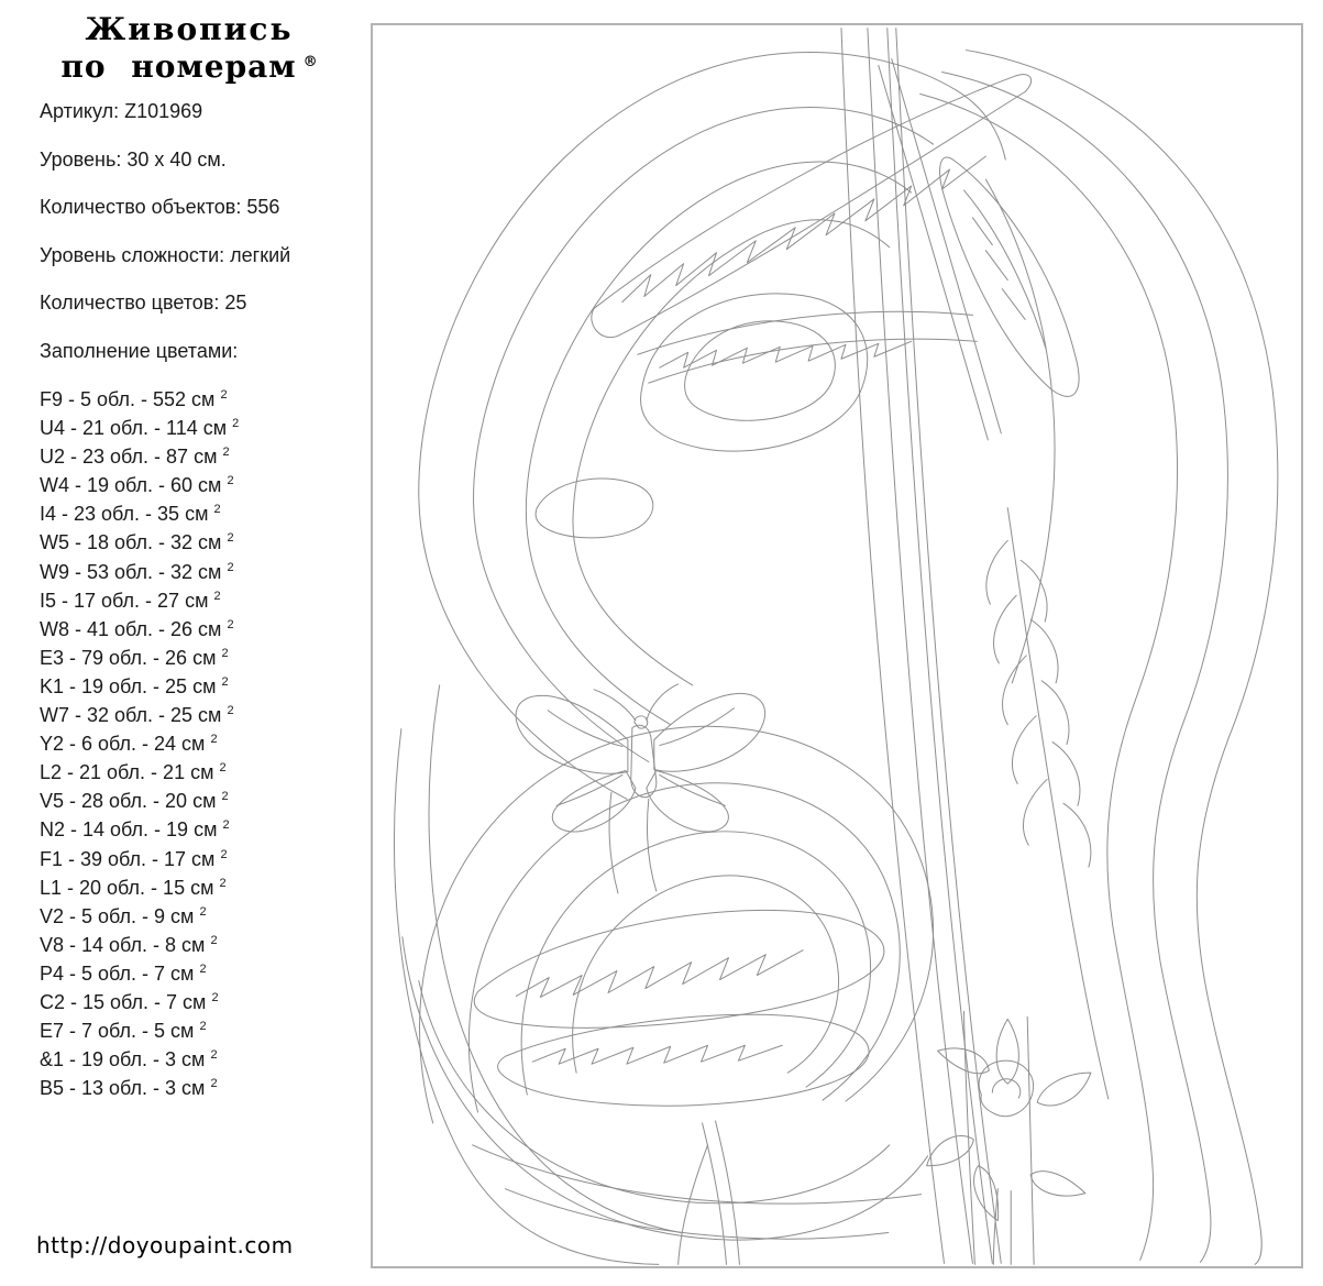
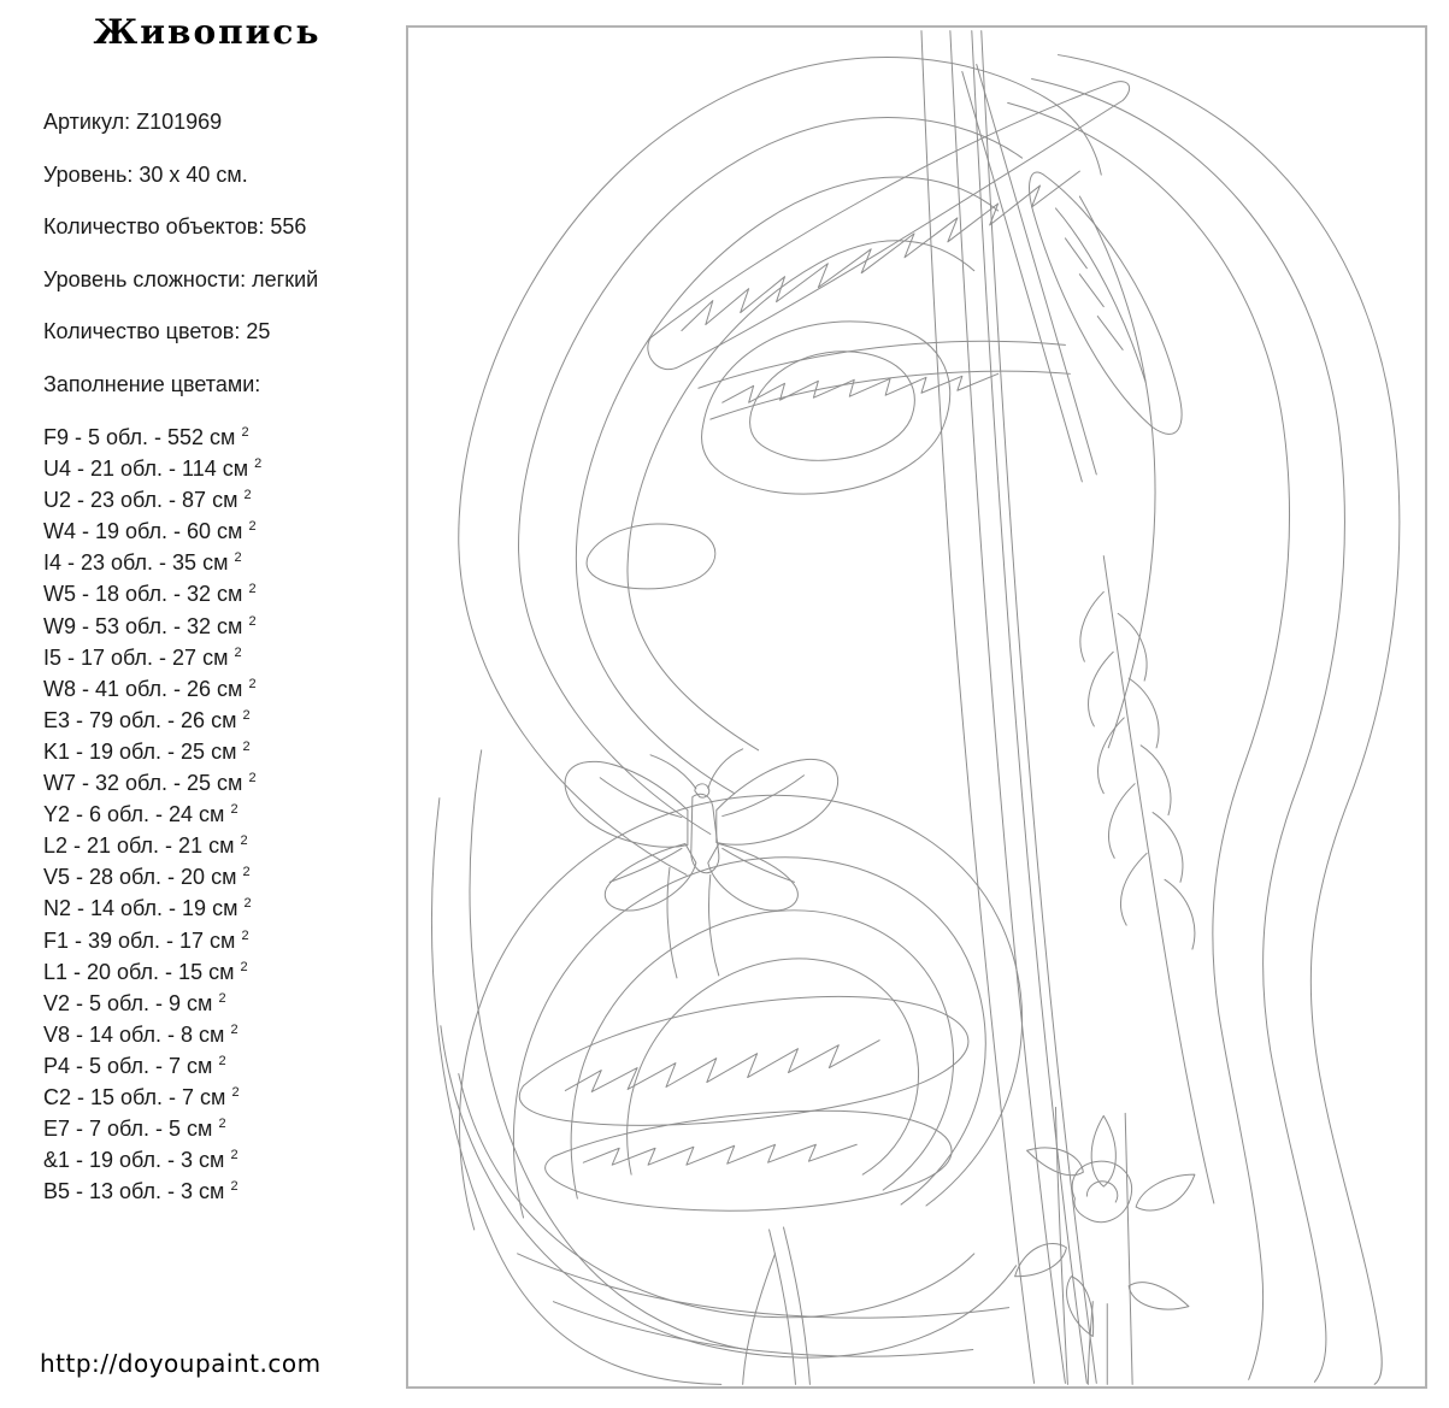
  Живопись
- по номерам ®
  Артикул: Z101969
  Уровень: 30 x 40 см.
  Количество объектов: 556
  Уровень сложности: легкий
  Количество цветов: 25
  Заполнение цветами:
  F9 - 5 обл. - 552 см 2
  U4 - 21 обл. - 114 см 2
  U2 - 23 обл. - 87 см 2
  W4 - 19 обл. - 60 см 2
  I4 - 23 обл. - 35 см 2
  W5 - 18 обл. - 32 см 2
  W9 - 53 обл. - 32 см 2
  I5 - 17 обл. - 27 см 2
  W8 - 41 обл. - 26 см 2
  E3 - 79 обл. - 26 см 2
  K1 - 19 обл. - 25 см 2
  W7 - 32 обл. - 25 см 2
  Y2 - 6 обл. - 24 см 2
  L2 - 21 обл. - 21 см 2
  V5 - 28 обл. - 20 см 2
  N2 - 14 обл. - 19 см 2
  F1 - 39 обл. - 17 см 2
  L1 - 20 обл. - 15 см 2
  V2 - 5 обл. - 9 см 2
  V8 - 14 обл. - 8 см 2
  P4 - 5 обл. - 7 см 2
  C2 - 15 обл. - 7 см 2
  E7 - 7 обл. - 5 см 2
  &1 - 19 обл. - 3 см 2
  B5 - 13 обл. - 3 см 2
  http://doyoupaint.com
